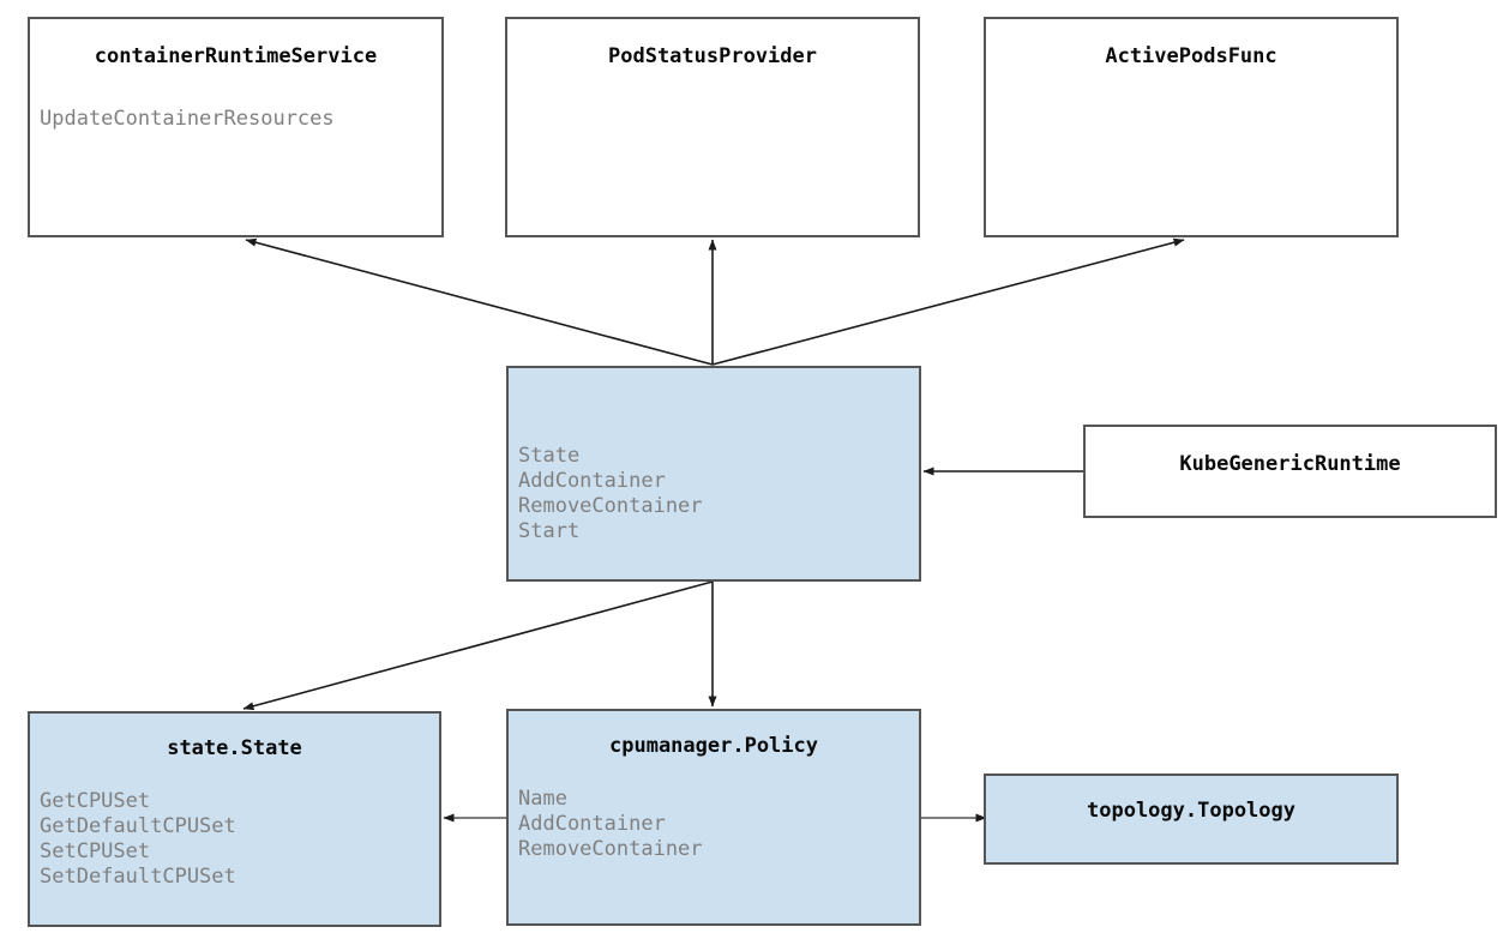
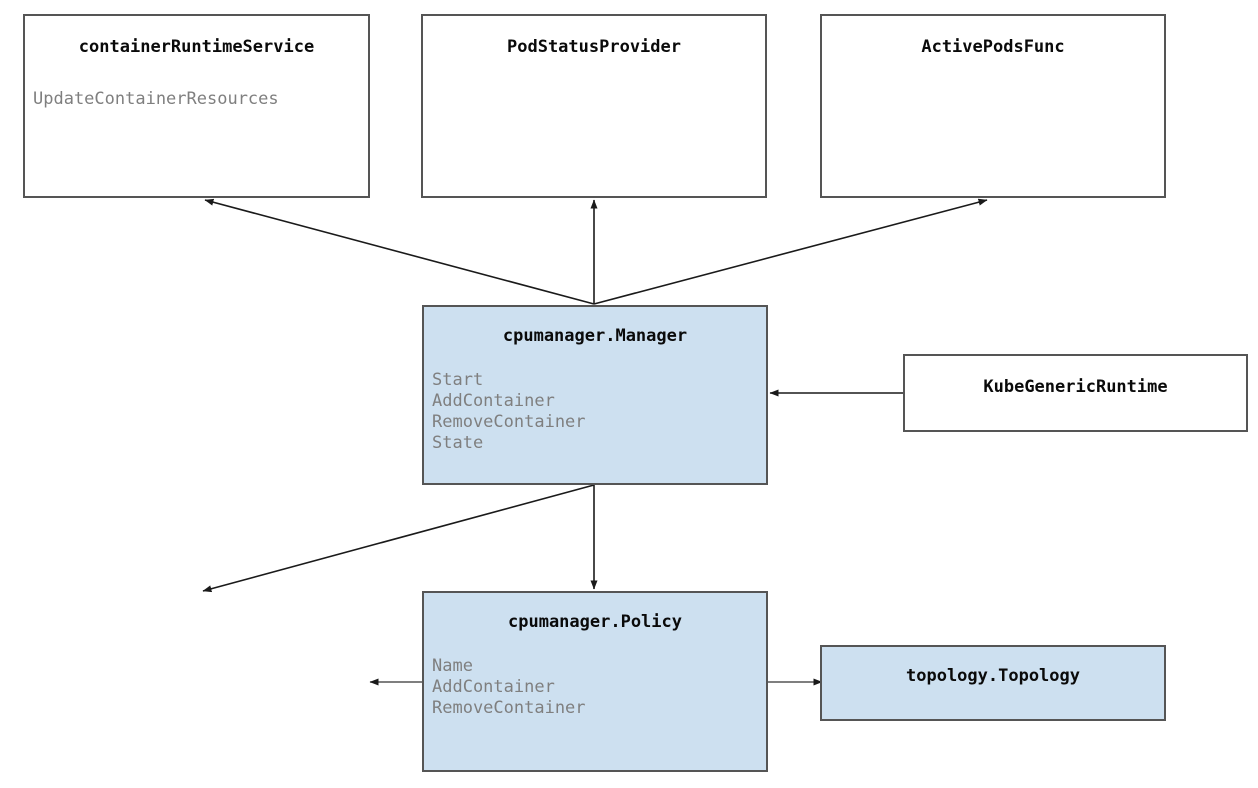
  containerRuntimeService
  UpdateContainerResources
  PodStatusProvider
  ActivePodsFunc
+ cpumanager.Manager
- State
+ Start
  AddContainer
  RemoveContainer
- Start
+ State
  KubeGenericRuntime
- state.State
- GetCPUSet
- GetDefaultCPUSet
- SetCPUSet
- SetDefaultCPUSet
  cpumanager.Policy
  Name
  AddContainer
  RemoveContainer
  topology.Topology
